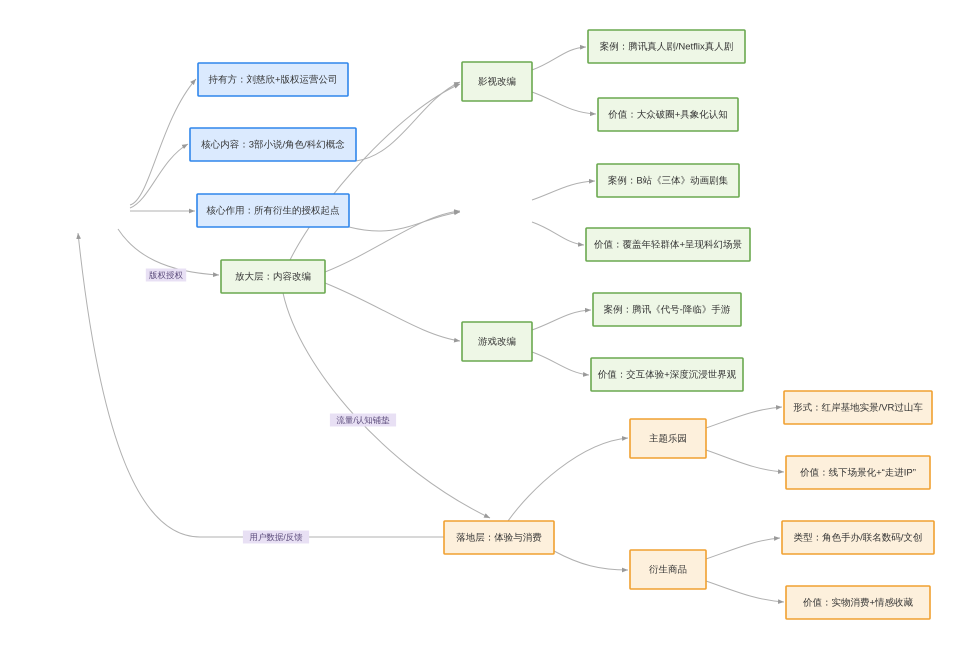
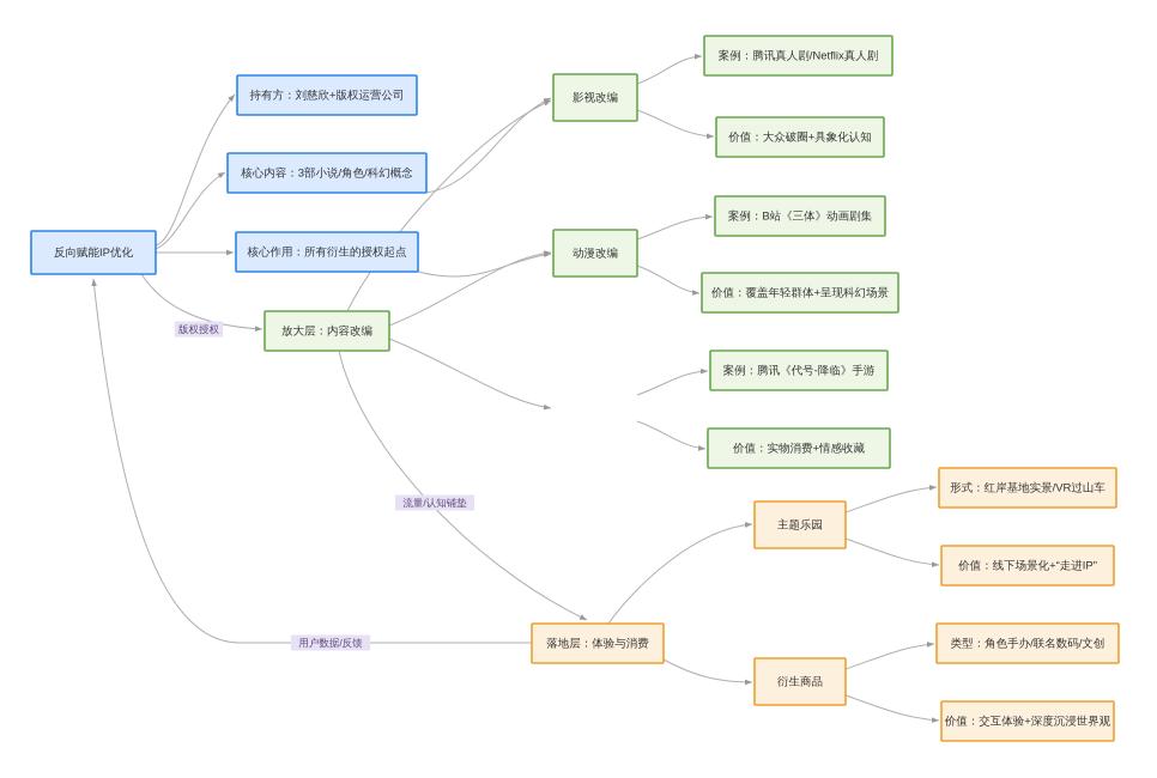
  版权授权
  流量/认知铺垫
  用户数据/反馈
+ 反向赋能IP优化
  持有方：刘慈欣+版权运营公司
  核心内容：3部小说/角色/科幻概念
  核心作用：所有衍生的授权起点
  放大层：内容改编
  影视改编
  案例：腾讯真人剧/Netflix真人剧
  价值：大众破圈+具象化认知
+ 动漫改编
  案例：B站《三体》动画剧集
  价值：覆盖年轻群体+呈现科幻场景
- 游戏改编
  案例：腾讯《代号-降临》手游
- 价值：交互体验+深度沉浸世界观
+ 价值：实物消费+情感收藏
  落地层：体验与消费
  主题乐园
  形式：红岸基地实景/VR过山车
  价值：线下场景化+“走进IP”
  衍生商品
  类型：角色手办/联名数码/文创
- 价值：实物消费+情感收藏
+ 价值：交互体验+深度沉浸世界观
